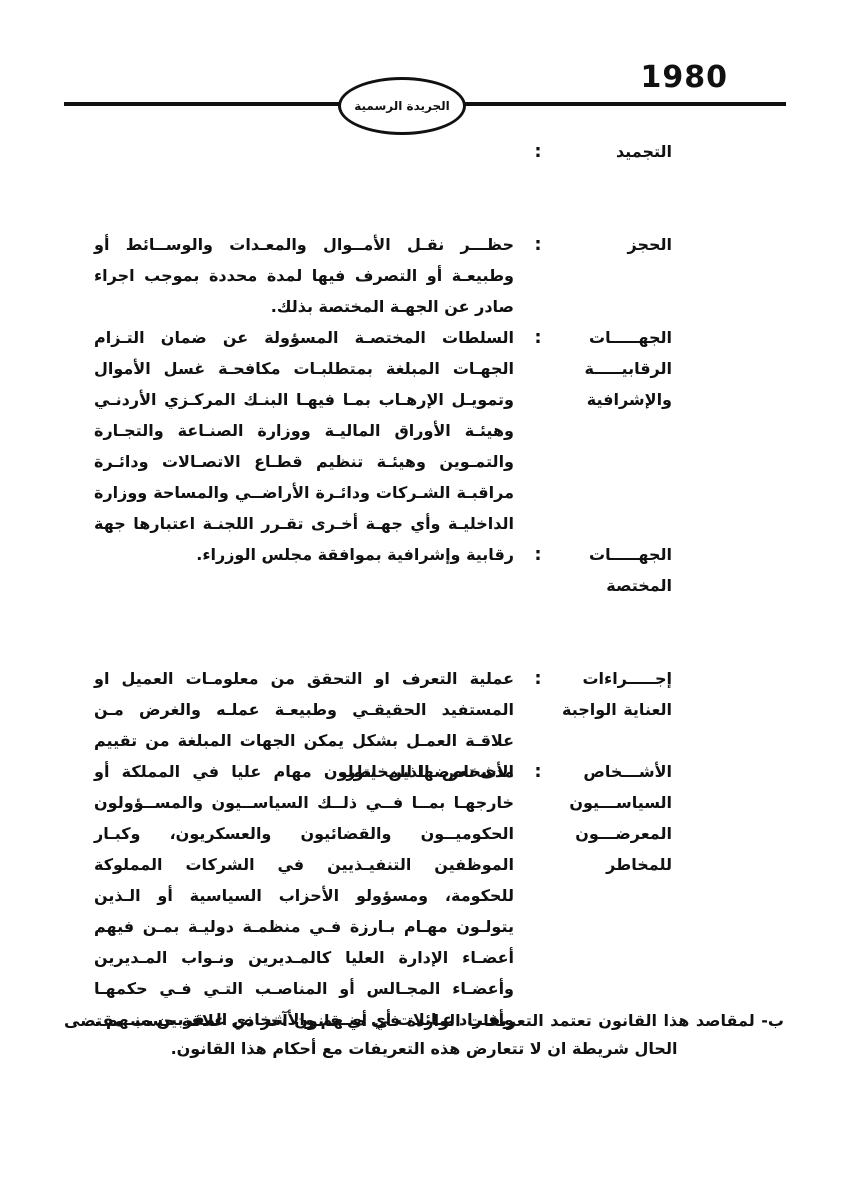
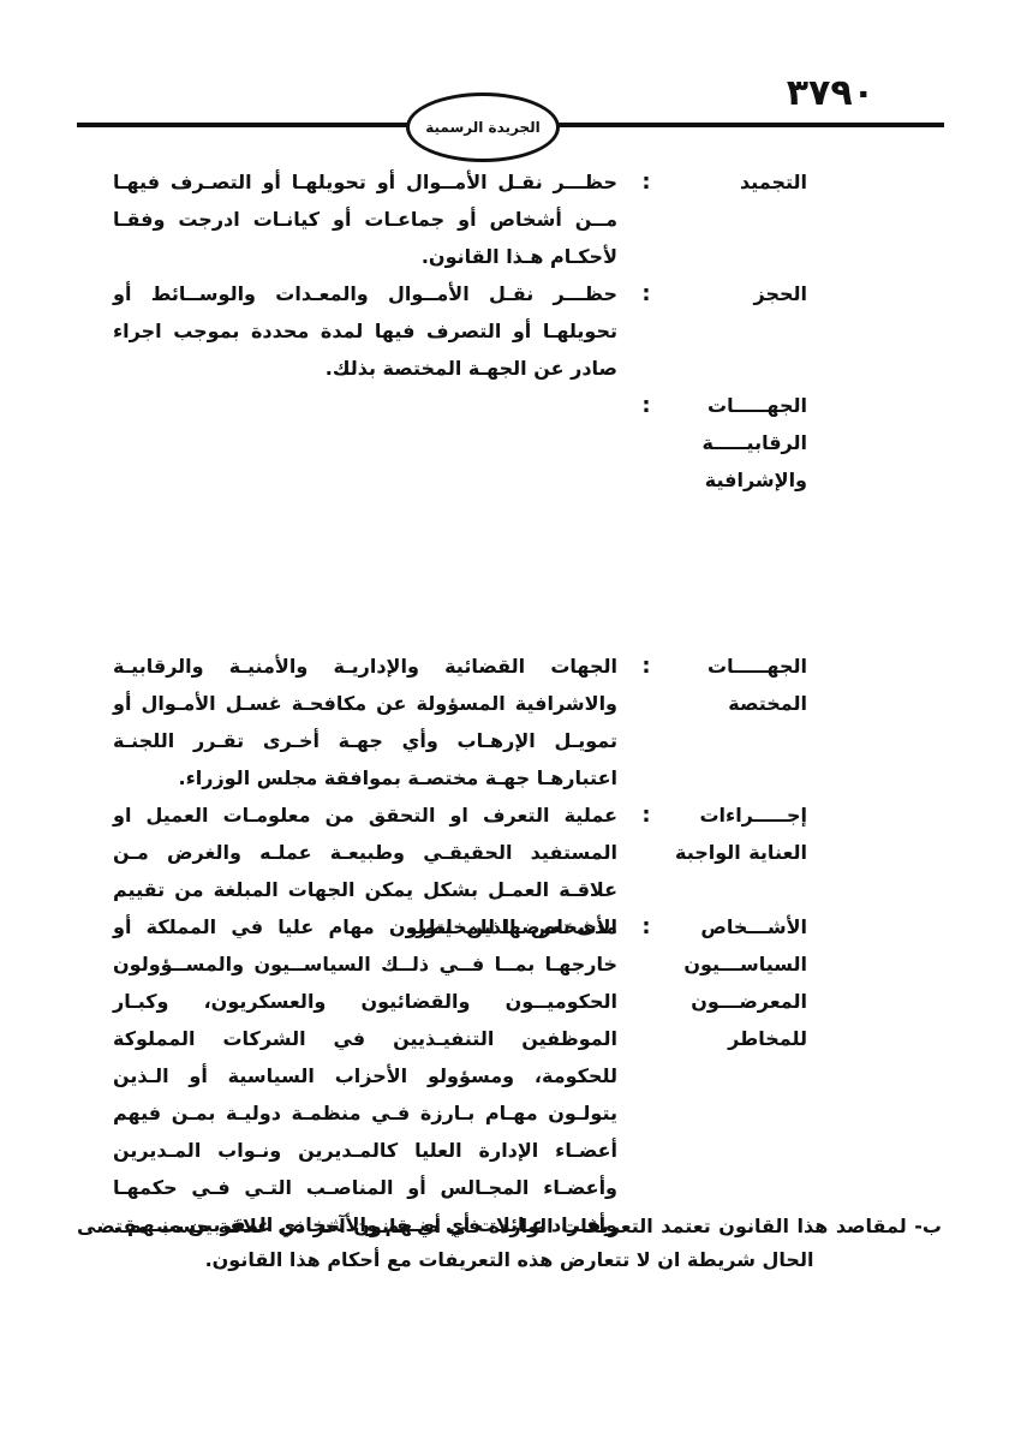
- 1980
+ ٣٧٩٠
  الجريدة الرسمية
  التجميد
  :
+ حظـــر نقـل الأمــوال أو تحويلهـا أو التصـرف فيهـا مــن أشخاص أو جماعـات أو كيانـات ادرجت وفقـا لأحكـام هـذا القانون.
  الحجز
  :
- حظـــر نقـل الأمــوال والمعـدات والوســائط أو وطبيعـة أو التصرف فيها لمدة محددة بموجب اجراء صادر عن الجهـة المختصة بذلك.
+ حظـــر نقـل الأمــوال والمعـدات والوســائط أو تحويلهـا أو التصرف فيها لمدة محددة بموجب اجراء صادر عن الجهـة المختصة بذلك.
  الجهـــــات
  الرقابيـــــة
  والإشرافية
  :
- السلطات المختصـة المسؤولة عن ضمان التـزام الجهـات المبلغة بمتطلبـات مكافحـة غسل الأموال وتمويـل الإرهـاب بمـا فيهـا البنـك المركـزي الأردنـي وهيئـة الأوراق الماليـة ووزارة الصنـاعة والتجـارة والتمـوين وهيئـة تنظيم قطـاع الاتصـالات ودائـرة مراقبـة الشـركات ودائـرة الأراضــي والمساحة ووزارة الداخليـة وأي جهـة أخـرى تقـرر اللجنـة اعتبارها جهة رقابية وإشرافية بموافقة مجلس الوزراء.
  الجهـــــات
  المختصة
  :
+ الجهات القضائية والإداريـة والأمنيـة والرقابيـة والاشرافية المسؤولة عن مكافحـة غسـل الأمـوال أو تمويـل الإرهـاب وأي جهـة أخـرى تقـرر اللجنـة اعتبارهـا جهـة مختصـة بموافقة مجلس الوزراء.
  إجـــــراءات
  العناية الواجبة
  :
  عملية التعرف او التحقق من معلومـات العميل او المستفيد الحقيقـي وطبيعـة عملـه والغرض مـن علاقـة العمـل بشكل يمكن الجهات المبلغة من تقييم مدى تعرضها للمخاطر.
  الأشـــخاص
  السياســـيون
  المعرضـــون
  للمخاطر
  :
  الأشخاص الذين يتولون مهام عليا في المملكة أو خارجهـا بمــا فــي ذلــك السياســيون والمســؤولون الحكوميــون والقضائيون والعسكريون، وكبـار الموظفين التنفيـذيين في الشركات المملوكة للحكومة، ومسؤولو الأحزاب السياسية أو الـذين يتولـون مهـام بـارزة فـي منظمـة دوليـة بمـن فيهم أعضـاء الإدارة العليا كالمـديرين ونـواب المـديرين وأعضـاء المجـالس أو المناصـب التـي فـي حكمهـا وأفـراد عـائلات أي منـهم والأشخاص المقربين منـهم .
  ب- لمقاصد هذا القانون تعتمد التعريفات الواردة في أي قانون آخر ذي علاقة حسب مقتضى الحال شريطة ان لا تتعارض هذه التعريفات مع أحكام هذا القانون.
